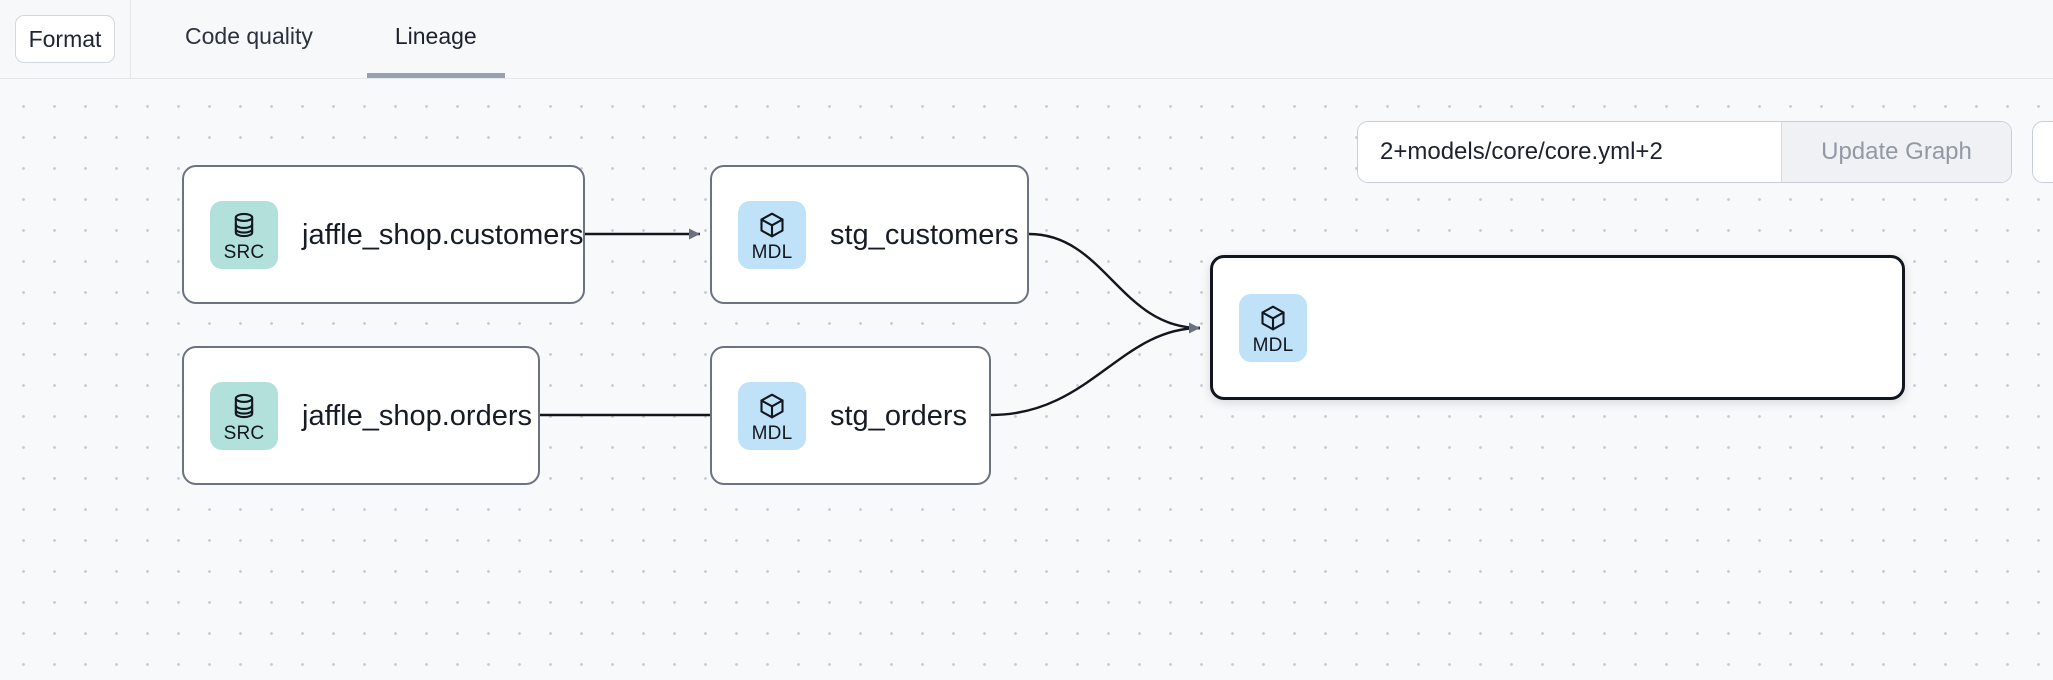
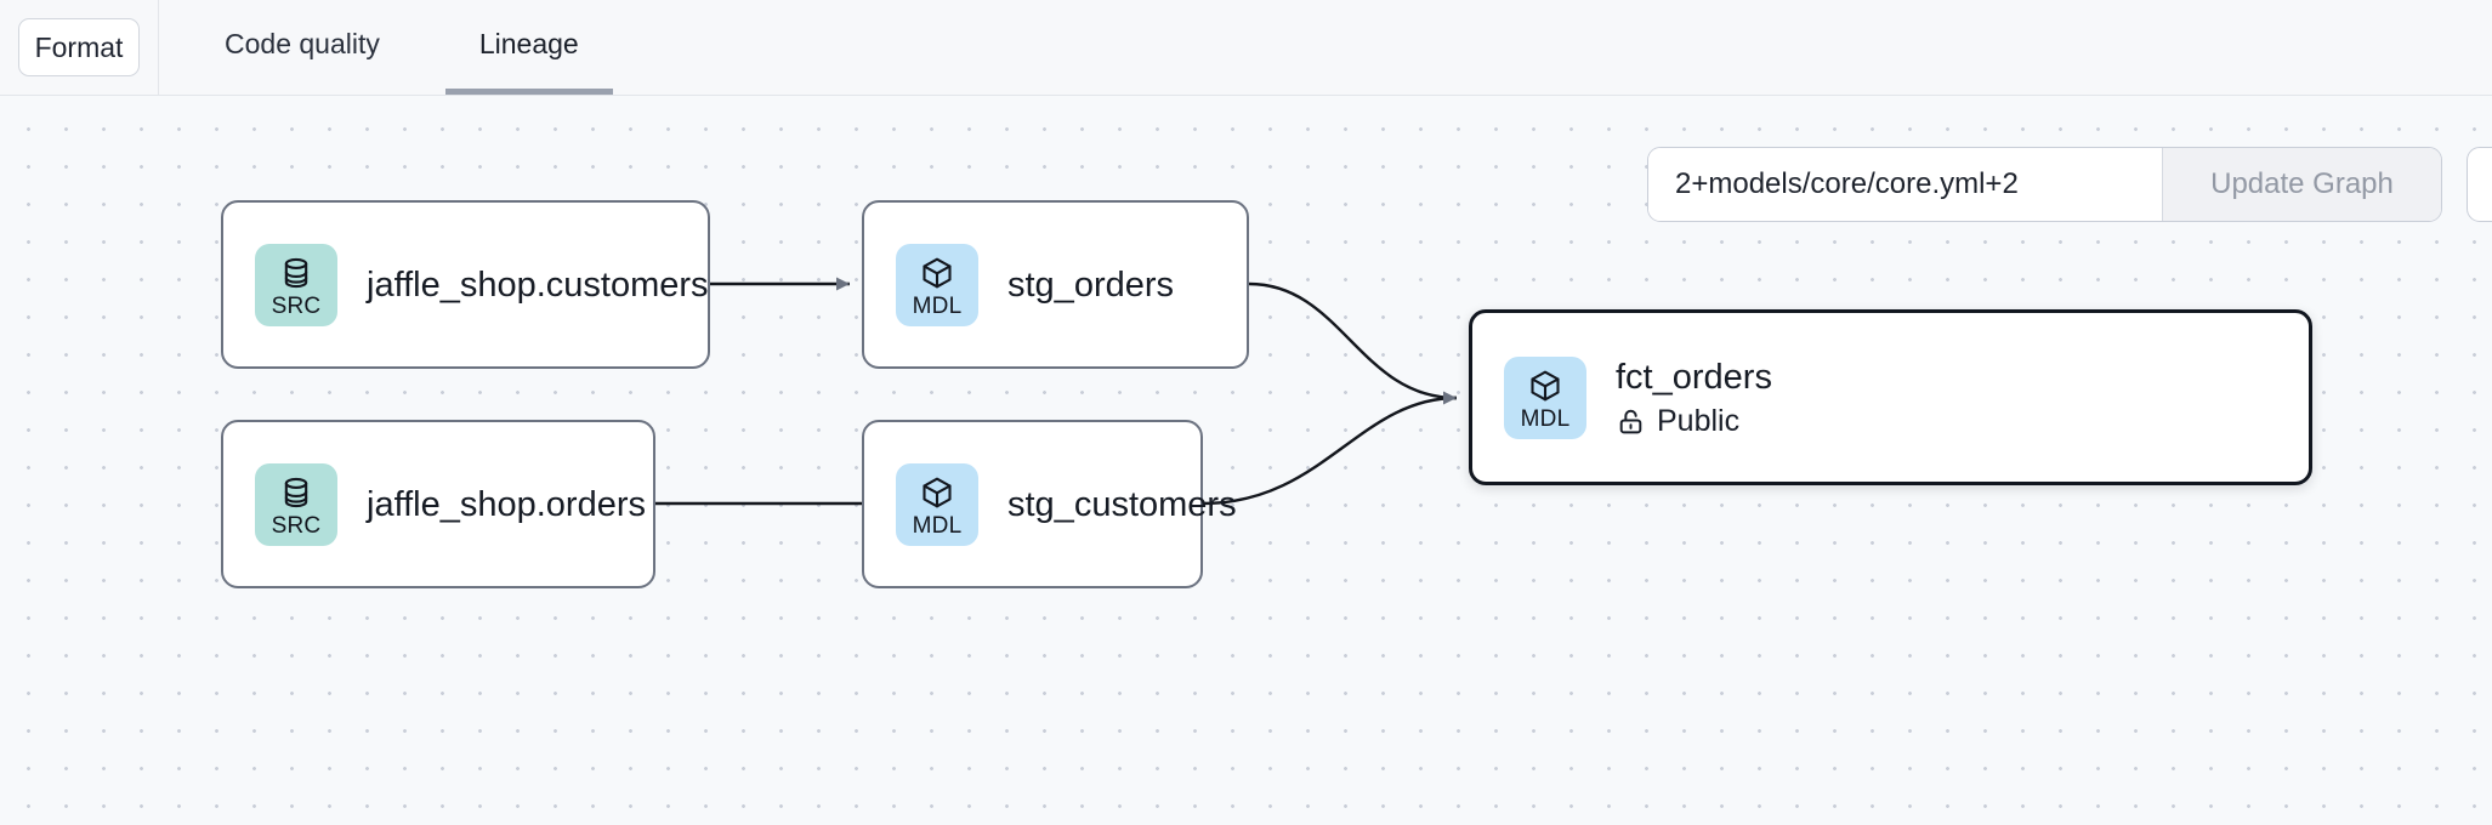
  Format
  Code quality
  Lineage
  SRC
  jaffle_shop.customers
  MDL
- stg_customers
+ stg_orders
  SRC
  jaffle_shop.orders
  MDL
- stg_orders
+ stg_customers
  MDL
+ fct_orders
+ Public
  2+models/core/core.yml+2
  Update Graph
